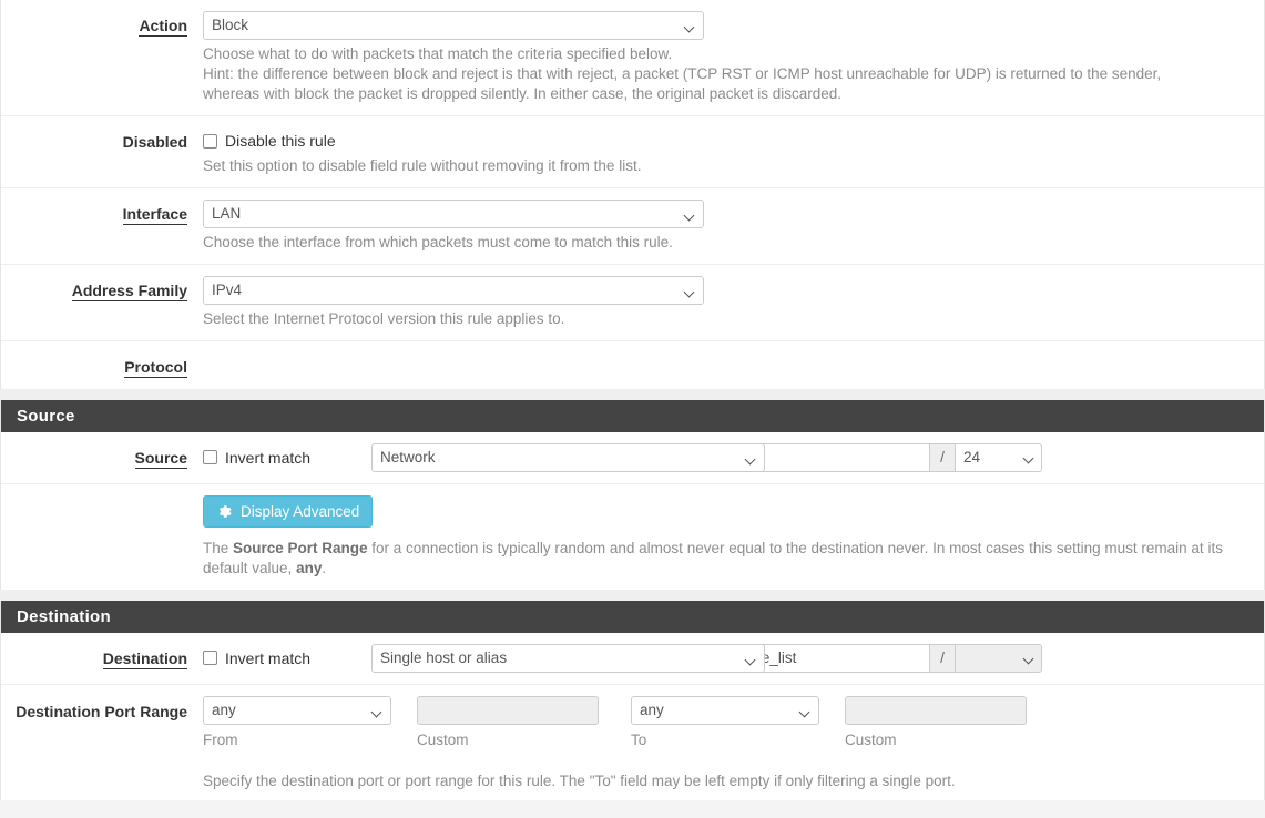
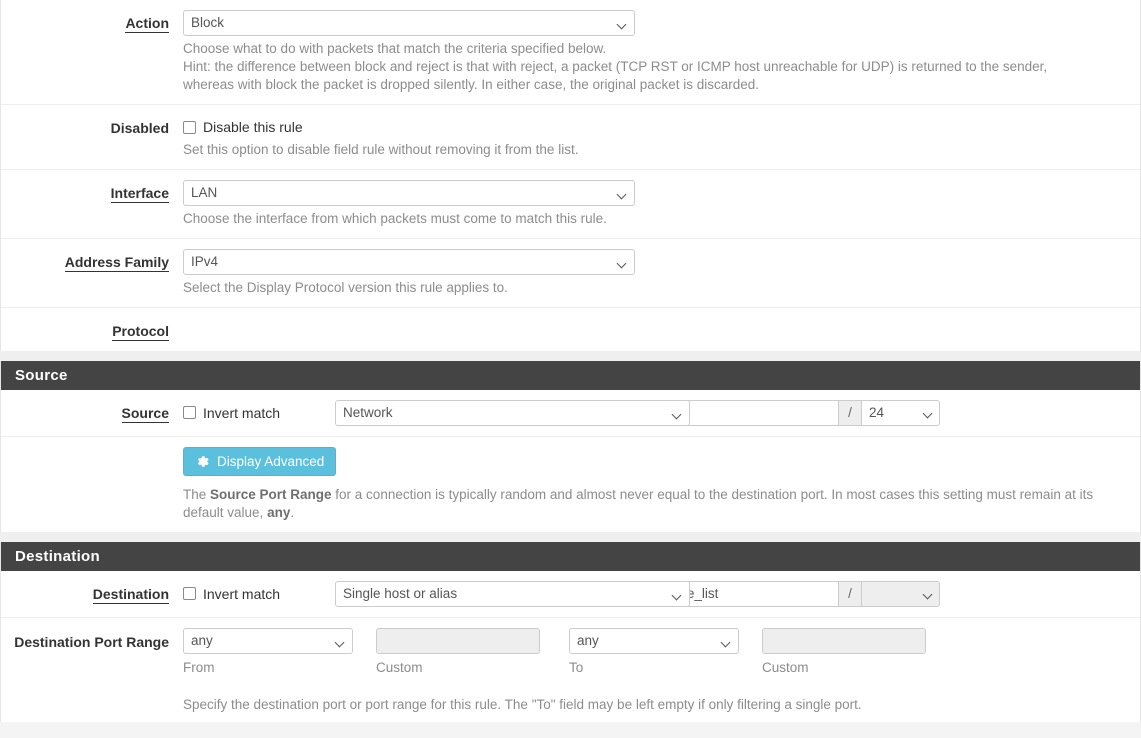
  Action
  Block
  Choose what to do with packets that match the criteria specified below.
  Hint: the difference between block and reject is that with reject, a packet (TCP RST or ICMP host unreachable for UDP) is returned to the sender,
  whereas with block the packet is dropped silently. In either case, the original packet is discarded.
  Disabled
  Disable this rule
  Set this option to disable field rule without removing it from the list.
  Interface
  LAN
  Choose the interface from which packets must come to match this rule.
  Address Family
  IPv4
- Select the Internet Protocol version this rule applies to.
+ Select the Display Protocol version this rule applies to.
  Protocol
  Source
  Source
  Invert match
  Network
  /
  24
  Display Advanced
- The Source Port Range for a connection is typically random and almost never equal to the destination never. In most cases this setting must remain at its default value, any.
+ The Source Port Range for a connection is typically random and almost never equal to the destination port. In most cases this setting must remain at its default value, any.
  Destination
  Destination
  Invert match
  Single host or alias
  /
  Destination Port Range
  any
  From
  Custom
  any
  To
  Custom
  Specify the destination port or port range for this rule. The "To" field may be left empty if only filtering a single port.
